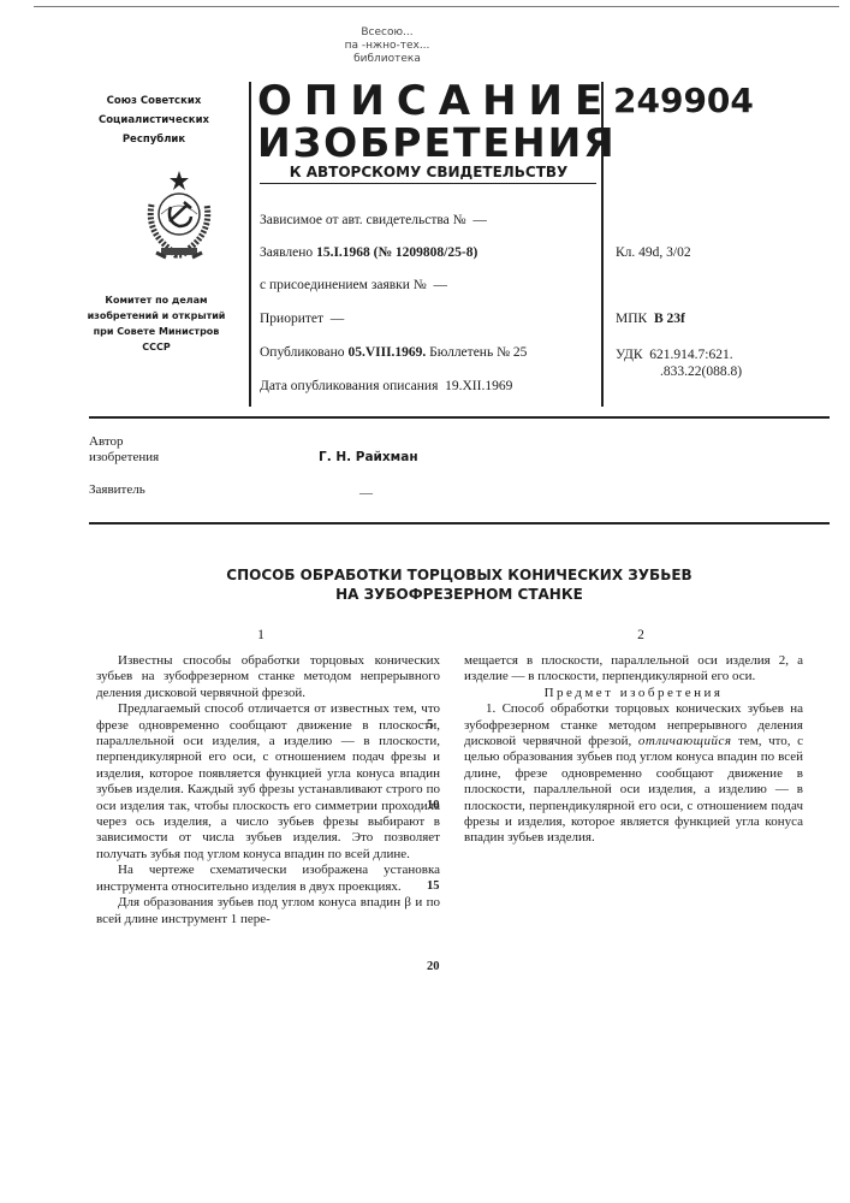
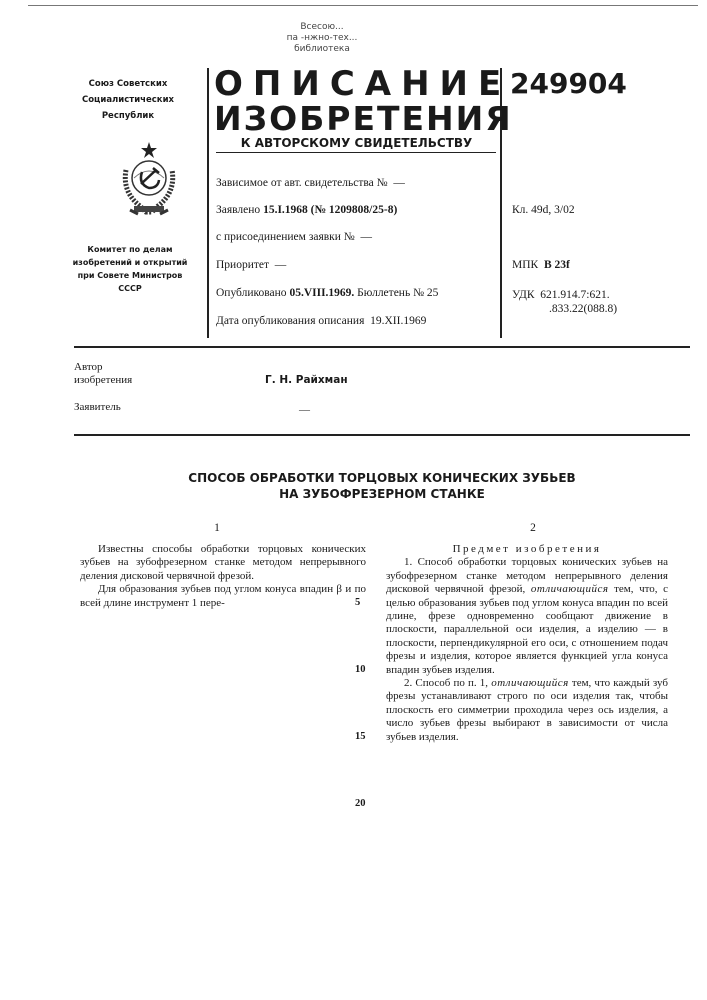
  Всесою...
  па -нжно-тех...
  библиотека
  Союз Советских
  Социалистических
  Республик
  Комитет по делам
  изобретений и открытий
  при Совете Министров
  СССР
  ОПИСАНИЕ
  ИЗОБРЕТЕНИЯ
  К АВТОРСКОМУ СВИДЕТЕЛЬСТВУ
  249904
  Зависимое от авт. свидетельства № —
  Заявлено 15.I.1968 (№ 1209808/25-8)
  с присоединением заявки № —
  Приоритет —
  Опубликовано 05.VIII.1969. Бюллетень № 25
  Дата опубликования описания 19.XII.1969
  Кл. 49d, 3/02
  МПК B 23f
  УДК 621.914.7:621.
  .833.22(088.8)
  Автор
  изобретения
  Г. Н. Райхман
  Заявитель
  —
  СПОСОБ ОБРАБОТКИ ТОРЦОВЫХ КОНИЧЕСКИХ ЗУБЬЕВ
  НА ЗУБОФРЕЗЕРНОМ СТАНКЕ
  1
  2
  Известны способы обработки торцовых конических зубьев на зубофрезерном станке методом непрерывного деления дисковой червячной фрезой.
- Предлагаемый способ отличается от известных тем, что фрезе одновременно сообщают движение в плоскости, параллельной оси изделия, а изделию — в плоскости, перпендикулярной его оси, с отношением подач фрезы и изделия, которое появляется функцией угла конуса впадин зубьев изделия. Каждый зуб фрезы устанавливают строго по оси изделия так, чтобы плоскость его симметрии проходила через ось изделия, а число зубьев фрезы выбирают в зависимости от числа зубьев изделия. Это позволяет получать зубья под углом конуса впадин по всей длине.
- На чертеже схематически изображена установка инструмента относительно изделия в двух проекциях.
  Для образования зубьев под углом конуса впадин β и по всей длине инструмент 1 пере-
  5
  10
  15
  20
- мещается в плоскости, параллельной оси изделия 2, а изделие — в плоскости, перпендикулярной его оси.
  Предмет изобретения
  1. Способ обработки торцовых конических зубьев на зубофрезерном станке методом непрерывного деления дисковой червячной фрезой, отличающийся тем, что, с целью образования зубьев под углом конуса впадин по всей длине, фрезе одновременно сообщают движение в плоскости, параллельной оси изделия, а изделию — в плоскости, перпендикулярной его оси, с отношением подач фрезы и изделия, которое является функцией угла конуса впадин зубьев изделия.
+ 2. Способ по п. 1, отличающийся тем, что каждый зуб фрезы устанавливают строго по оси изделия так, чтобы плоскость его симметрии проходила через ось изделия, а число зубьев фрезы выбирают в зависимости от числа зубьев изделия.
